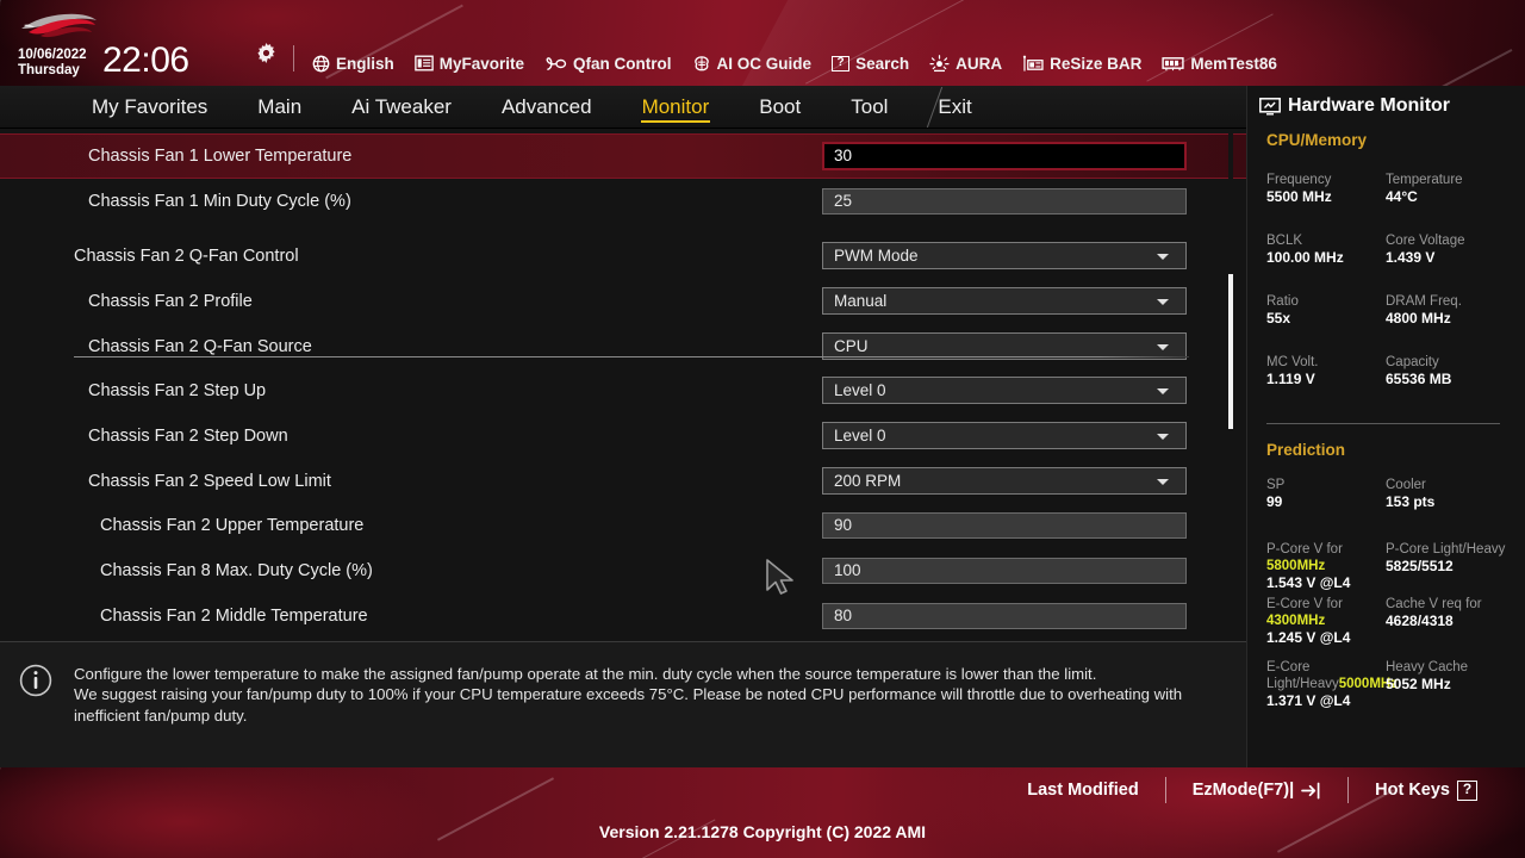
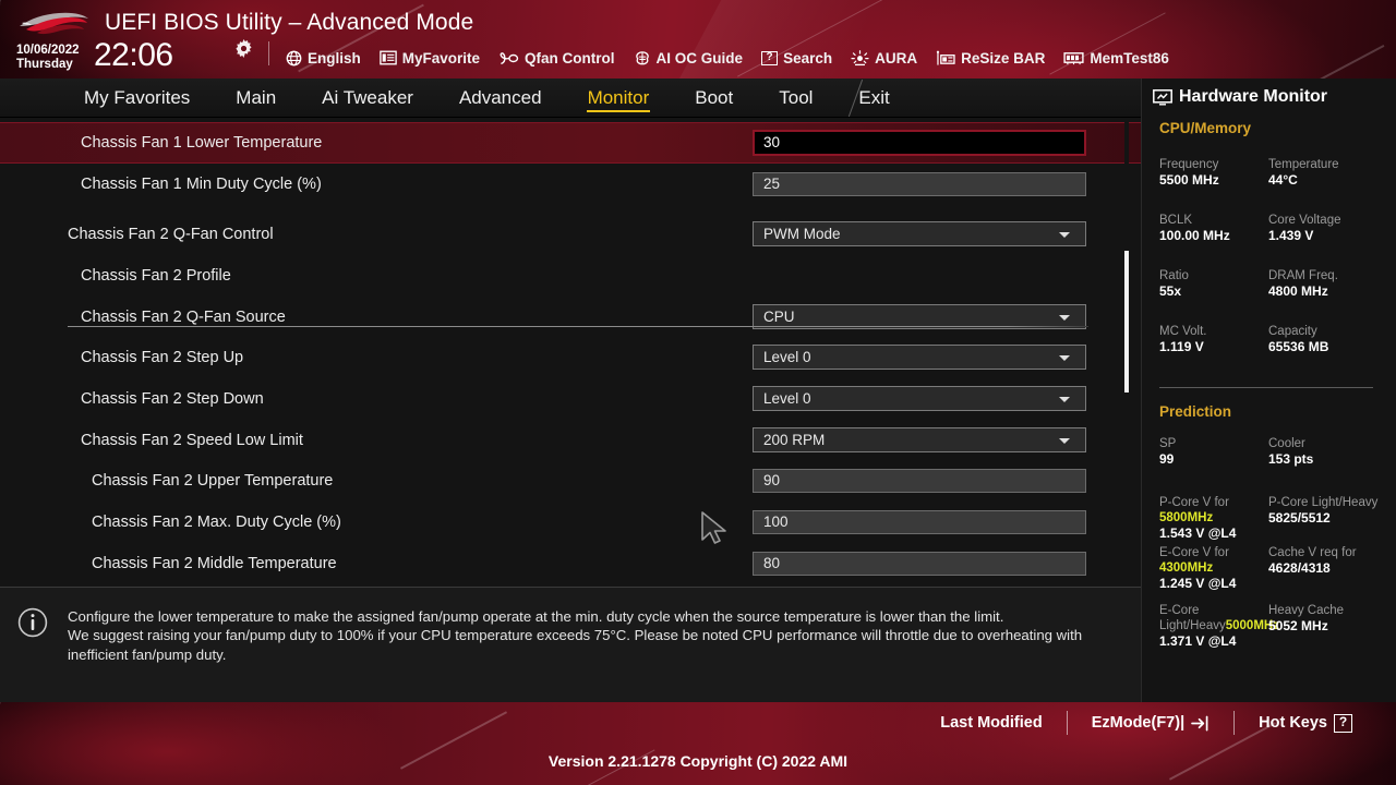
+ UEFI BIOS Utility – Advanced Mode
  10/06/2022
  Thursday
  22:06
  English
  MyFavorite
  Qfan Control
  AI OC Guide
  ?
  Search
  AURA
  ReSize BAR
  MemTest86
  My Favorites
  Main
  Ai Tweaker
  Advanced
  Monitor
  Boot
  Tool
  Exit
  Chassis Fan 1 Lower Temperature
  30
  Chassis Fan 1 Min Duty Cycle (%)
  25
  Chassis Fan 2 Q-Fan Control
  PWM Mode
  Chassis Fan 2 Profile
- Manual
  Chassis Fan 2 Q-Fan Source
  CPU
  Chassis Fan 2 Step Up
  Level 0
  Chassis Fan 2 Step Down
  Level 0
  Chassis Fan 2 Speed Low Limit
  200 RPM
  Chassis Fan 2 Upper Temperature
  90
- Chassis Fan 8 Max. Duty Cycle (%)
+ Chassis Fan 2 Max. Duty Cycle (%)
  100
  Chassis Fan 2 Middle Temperature
  80
  Configure the lower temperature to make the assigned fan/pump operate at the min. duty cycle when the source temperature is lower than the limit.
  We suggest raising your fan/pump duty to 100% if your CPU temperature exceeds 75°C. Please be noted CPU performance will throttle due to overheating with inefficient fan/pump duty.
  Hardware Monitor
  CPU/Memory
  Frequency
  5500 MHz
  Temperature
  44°C
  BCLK
  100.00 MHz
  Core Voltage
  1.439 V
  Ratio
  55x
  DRAM Freq.
  4800 MHz
  MC Volt.
  1.119 V
  Capacity
  65536 MB
  Prediction
  SP
  99
  Cooler
  153 pts
  P-Core V for 5800MHz
  1.543 V @L4
  P-Core Light/Heavy
  5825/5512
  E-Core V for 4300MHz
  1.245 V @L4
  Cache V req for
  4628/4318
  E-Core Light/Heavy5000MHz
  1.371 V @L4
  Heavy Cache
  5052 MHz
  Last Modified
  EzMode(F7)|
  Hot Keys
  ?
  Version 2.21.1278 Copyright (C) 2022 AMI
